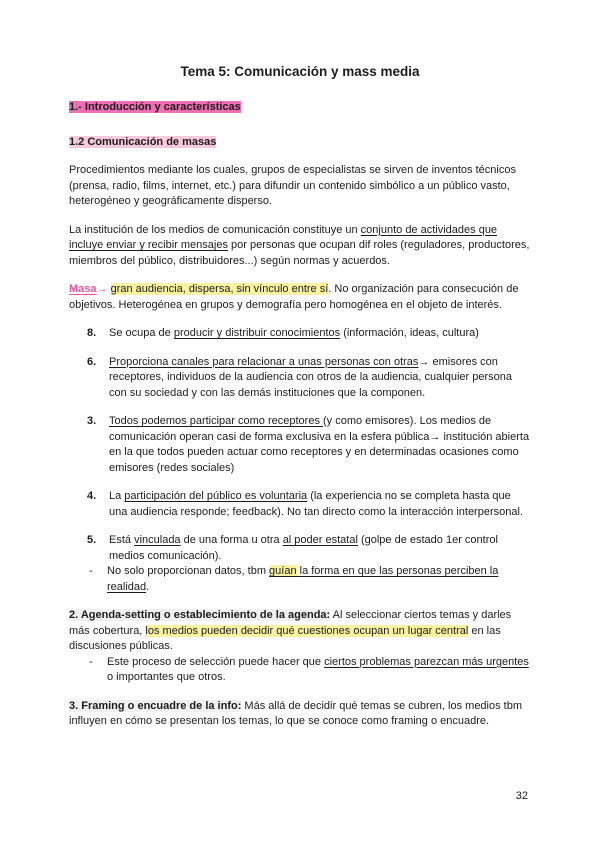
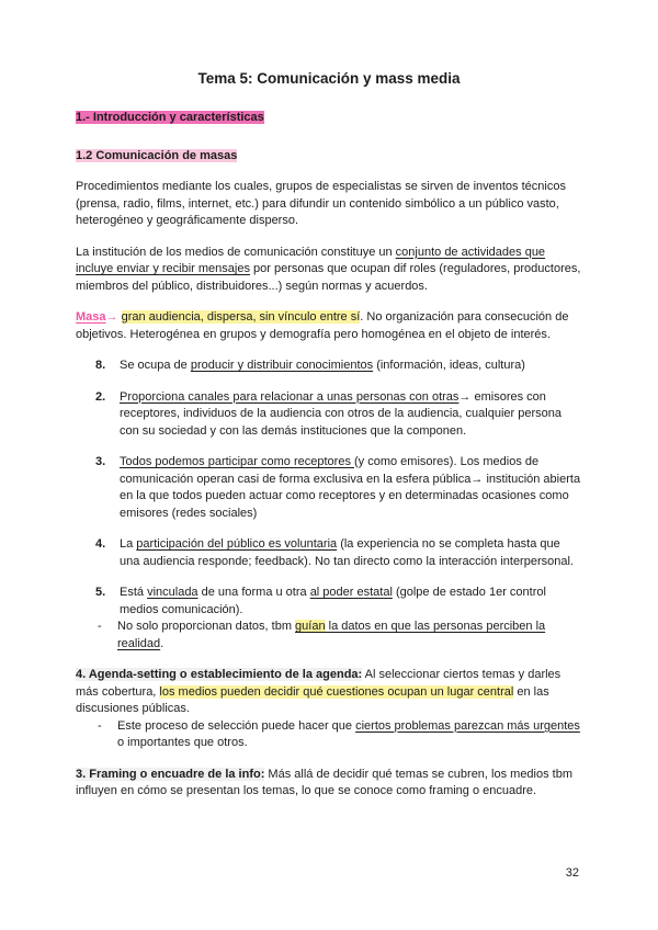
  Tema 5: Comunicación y mass media
  1.- Introducción y características
  1.2 Comunicación de masas
  Procedimientos mediante los cuales, grupos de especialistas se sirven de inventos técnicos (prensa, radio, films, internet, etc.) para difundir un contenido simbólico a un público vasto, heterogéneo y geográficamente disperso.
  La institución de los medios de comunicación constituye un conjunto de actividades que incluye enviar y recibir mensajes por personas que ocupan dif roles (reguladores, productores, miembros del público, distribuidores...) según normas y acuerdos.
  Masa→ gran audiencia, dispersa, sin vínculo entre sí. No organización para consecución de objetivos. Heterogénea en grupos y demografía pero homogénea en el objeto de interés.
  8.
  Se ocupa de producir y distribuir conocimientos (información, ideas, cultura)
- 6.
+ 2.
  Proporciona canales para relacionar a unas personas con otras→ emisores con receptores, individuos de la audiencia con otros de la audiencia, cualquier persona con su sociedad y con las demás instituciones que la componen.
  3.
  Todos podemos participar como receptores (y como emisores). Los medios de comunicación operan casi de forma exclusiva en la esfera pública→ institución abierta en la que todos pueden actuar como receptores y en determinadas ocasiones como emisores (redes sociales)
  4.
  La participación del público es voluntaria (la experiencia no se completa hasta que una audiencia responde; feedback). No tan directo como la interacción interpersonal.
  5.
  Está vinculada de una forma u otra al poder estatal (golpe de estado 1er control medios comunicación).
  -
- No solo proporcionan datos, tbm guían la forma en que las personas perciben la realidad.
+ No solo proporcionan datos, tbm guían la datos en que las personas perciben la realidad.
- 2. Agenda-setting o establecimiento de la agenda: Al seleccionar ciertos temas y darles más cobertura, los medios pueden decidir qué cuestiones ocupan un lugar central en las discusiones públicas.
+ 4. Agenda-setting o establecimiento de la agenda: Al seleccionar ciertos temas y darles más cobertura, los medios pueden decidir qué cuestiones ocupan un lugar central en las discusiones públicas.
  -
  Este proceso de selección puede hacer que ciertos problemas parezcan más urgentes o importantes que otros.
  3. Framing o encuadre de la info: Más allá de decidir qué temas se cubren, los medios tbm influyen en cómo se presentan los temas, lo que se conoce como framing o encuadre.
  32
